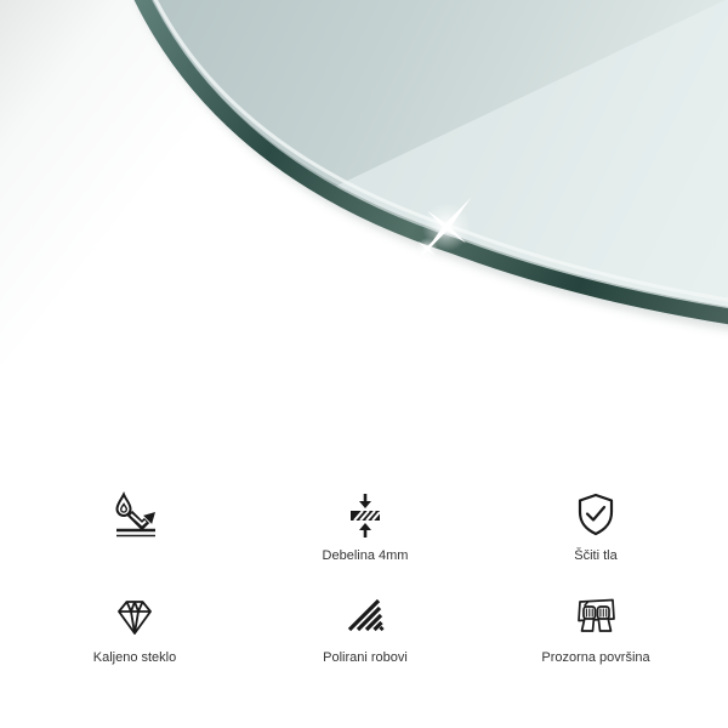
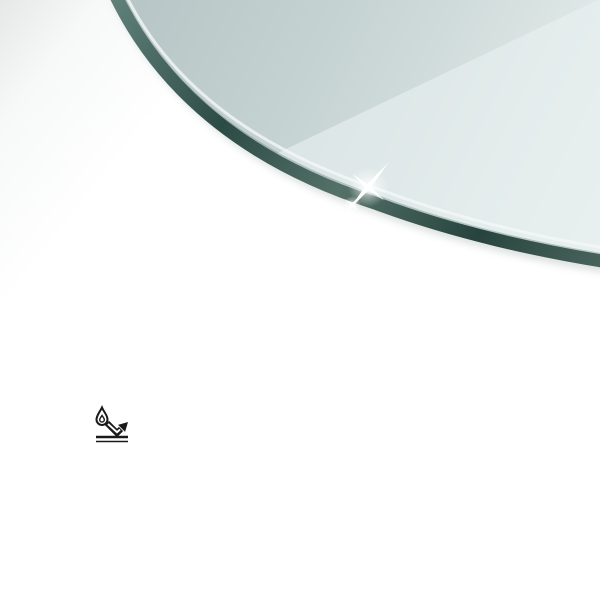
- Debelina 4mm
- Ščiti tla
- Kaljeno steklo
- Polirani robovi
- Prozorna površina
